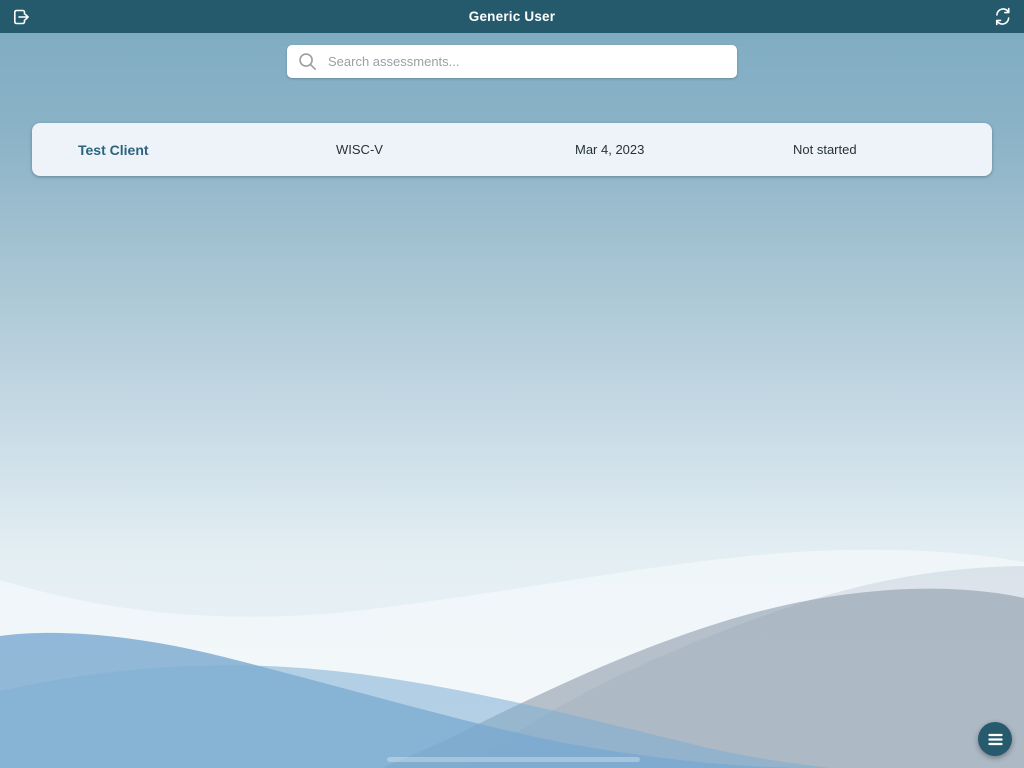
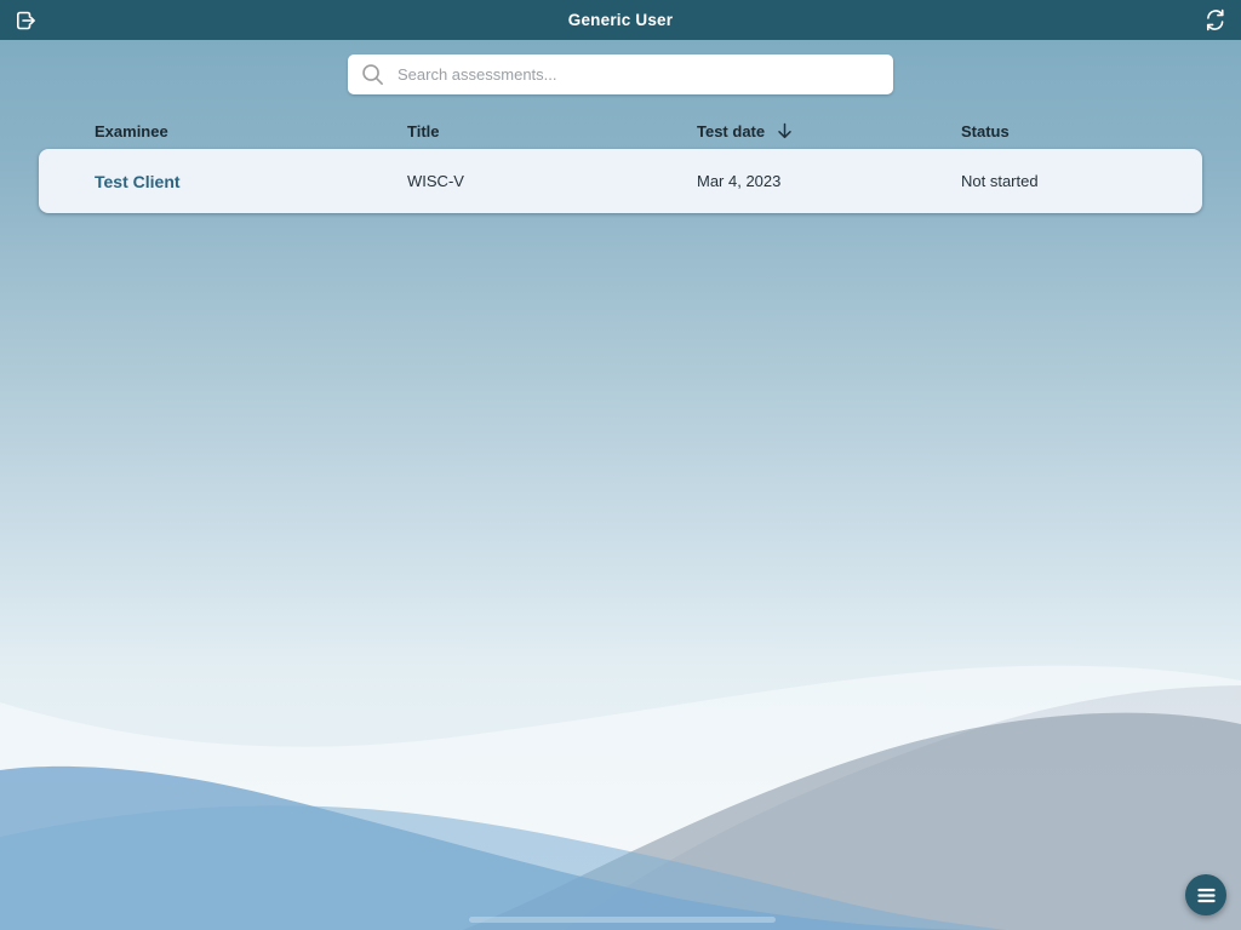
  Generic User
  Search assessments...
+ Examinee
+ Title
+ Test date
+ Status
  Test Client
  WISC-V
  Mar 4, 2023
  Not started
